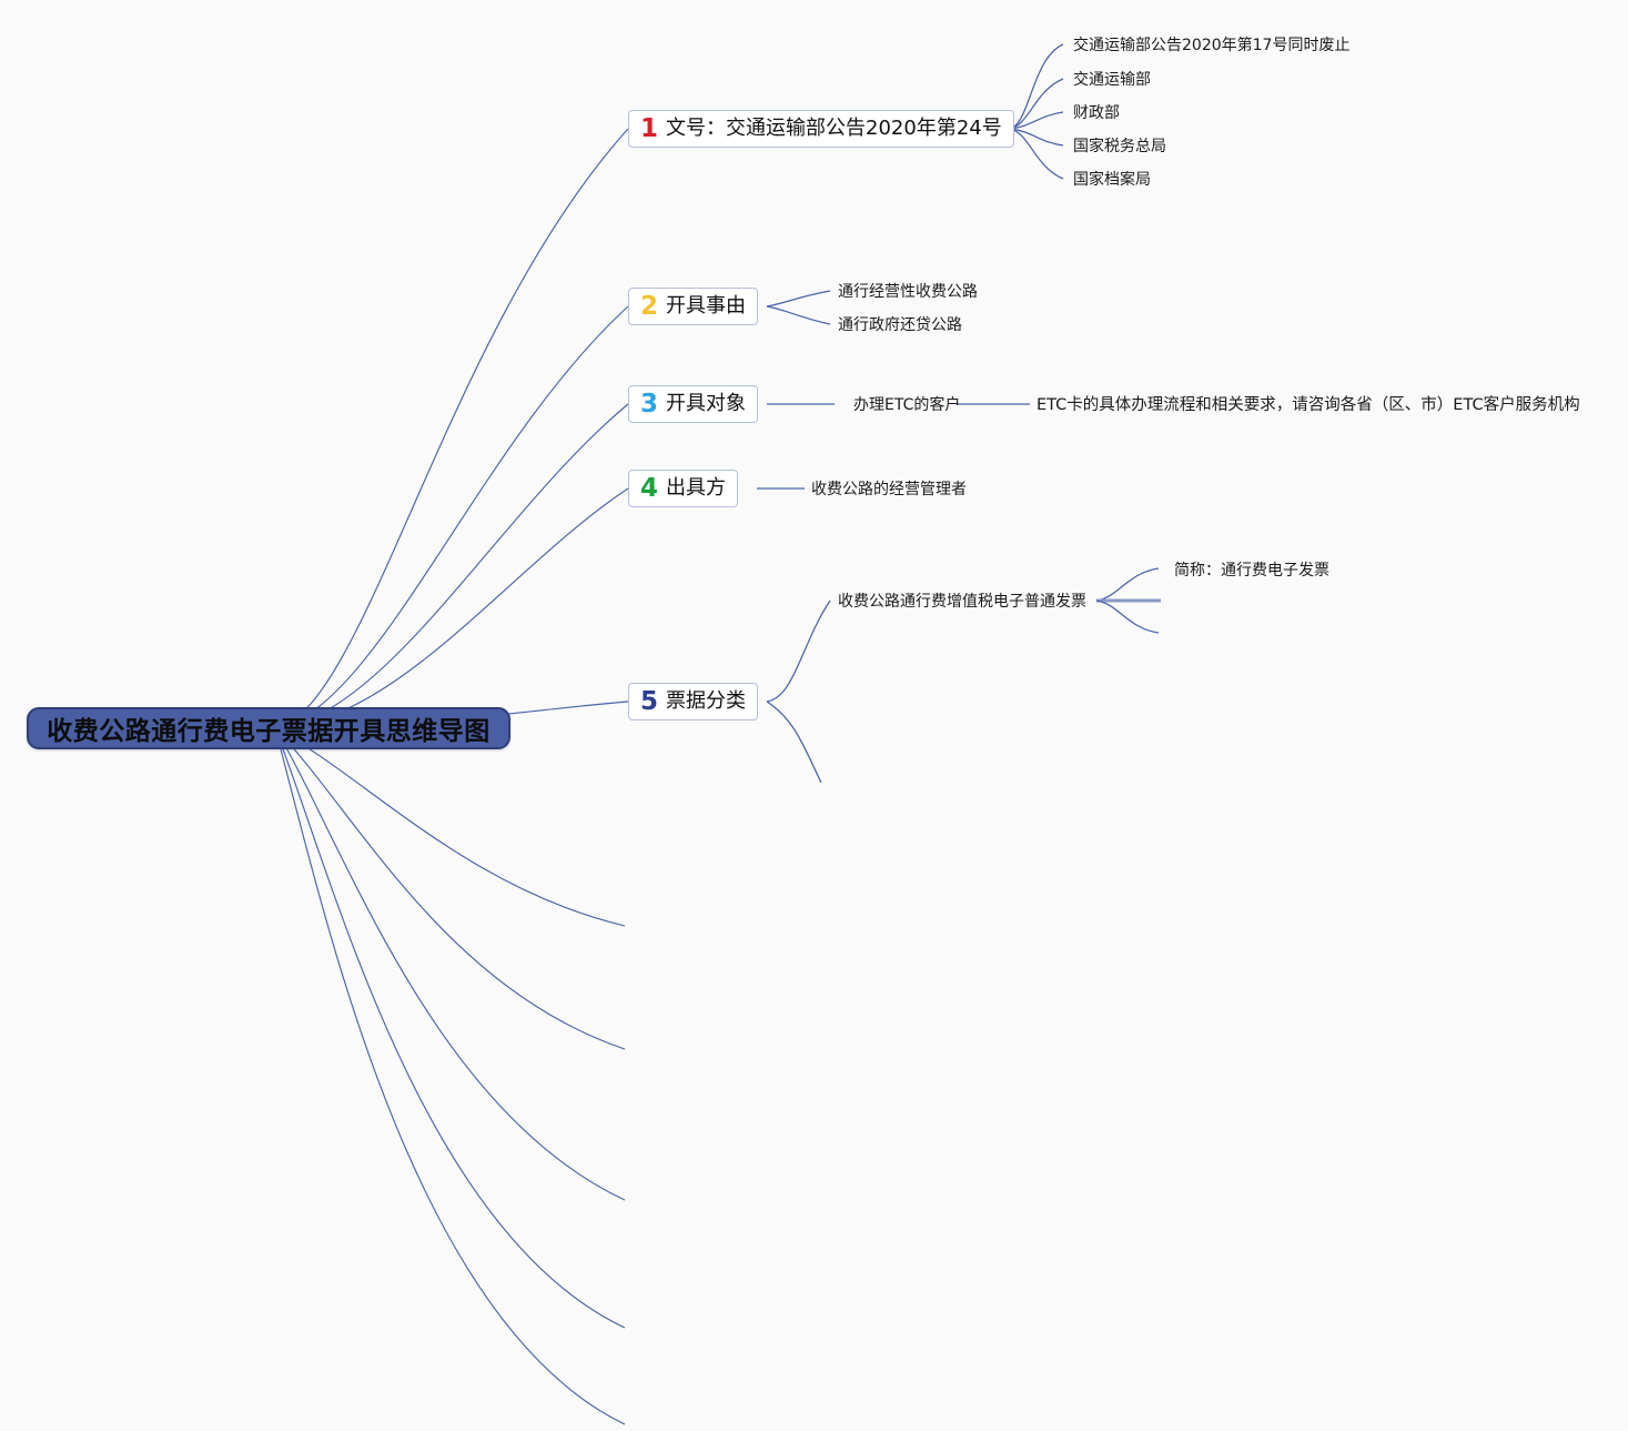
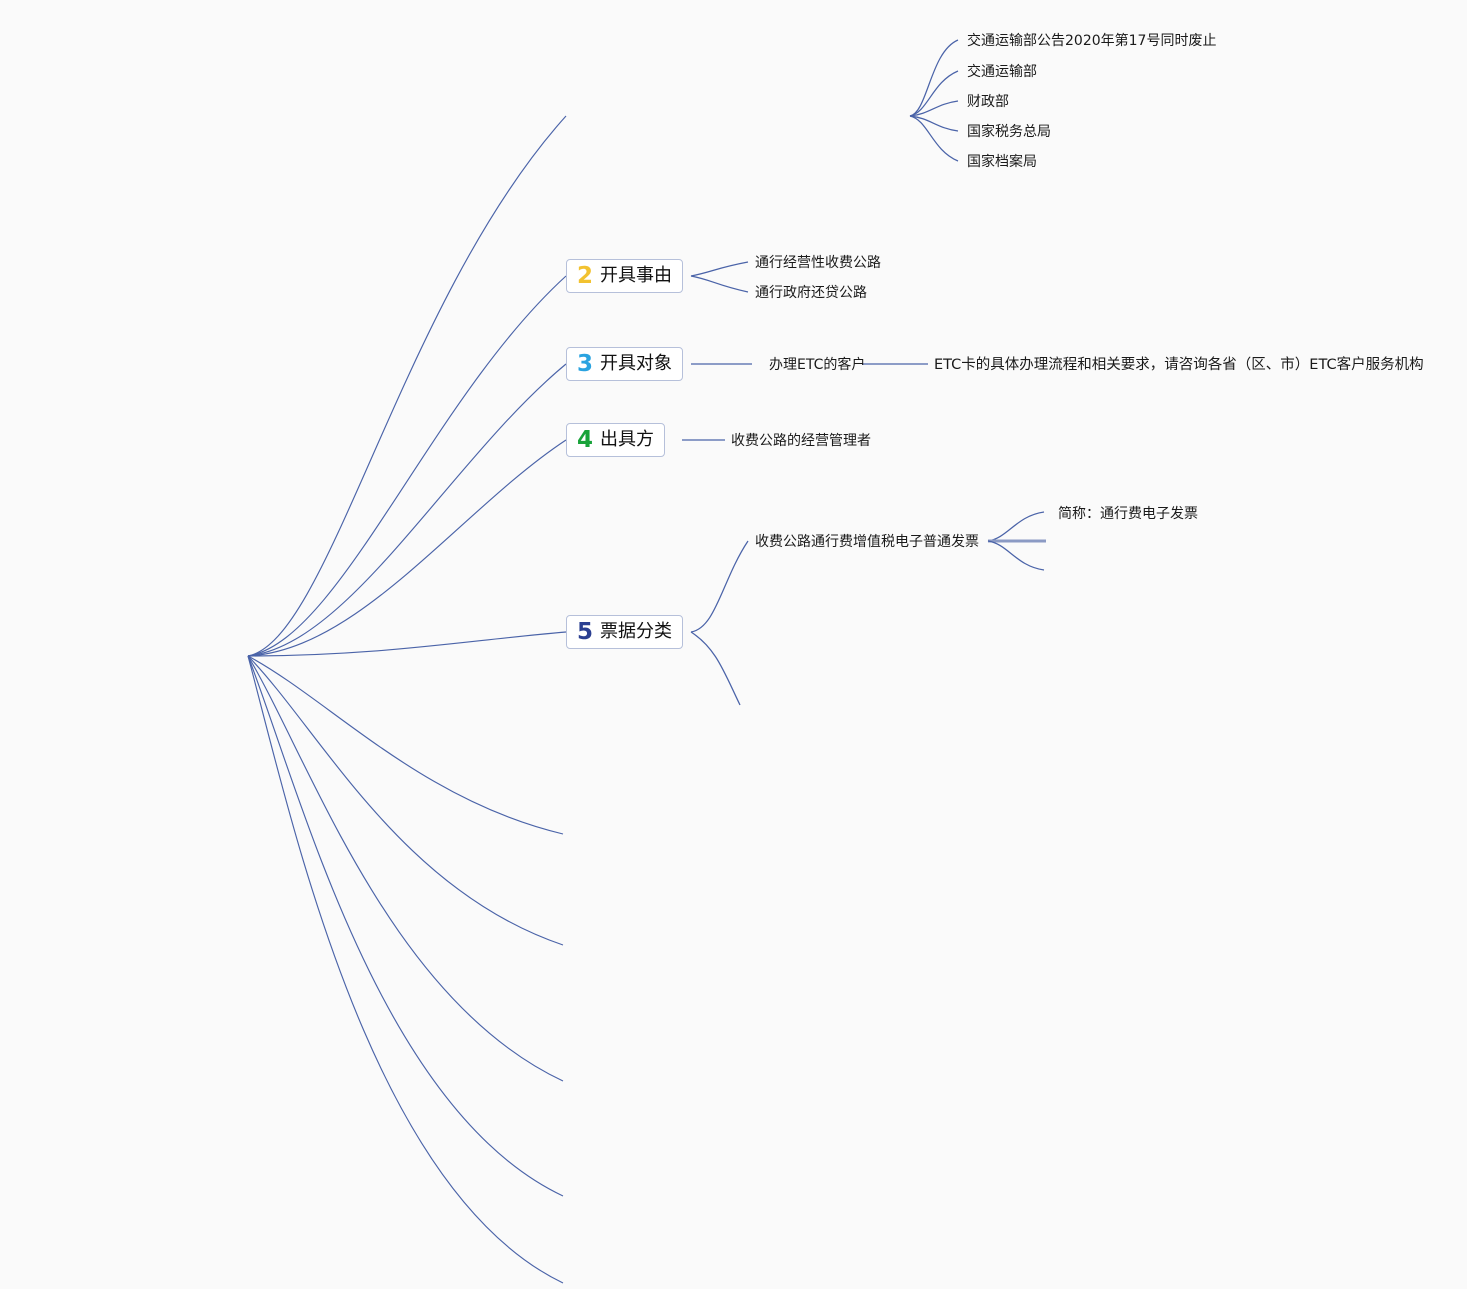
- 收费公路通行费电子票据开具思维导图
- 1
- 文号：交通运输部公告2020年第24号
  交通运输部公告2020年第17号同时废止
  交通运输部
  财政部
  国家税务总局
  国家档案局
  2
  开具事由
  通行经营性收费公路
  通行政府还贷公路
  3
  开具对象
  办理ETC的客户
  ETC卡的具体办理流程和相关要求，请咨询各省（区、市）ETC客户服务机构
  4
  出具方
  收费公路的经营管理者
  5
  票据分类
  收费公路通行费增值税电子普通发票
  简称：通行费电子发票
